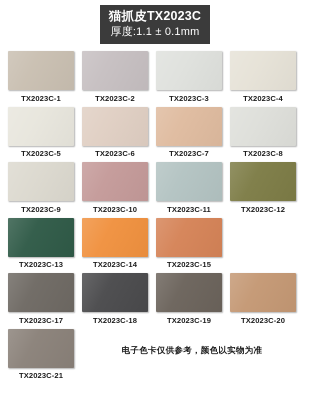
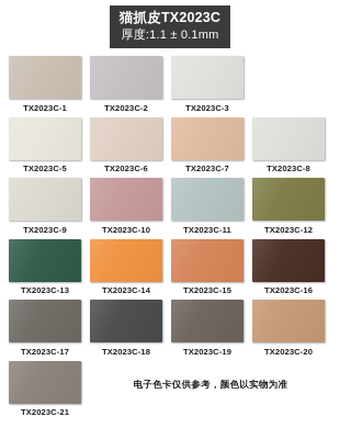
  猫抓皮TX2023C
  厚度:1.1 ± 0.1mm
  TX2023C-1
  TX2023C-2
  TX2023C-3
- TX2023C-4
  TX2023C-5
  TX2023C-6
  TX2023C-7
  TX2023C-8
  TX2023C-9
  TX2023C-10
  TX2023C-11
  TX2023C-12
  TX2023C-13
  TX2023C-14
  TX2023C-15
+ TX2023C-16
  TX2023C-17
  TX2023C-18
  TX2023C-19
  TX2023C-20
  TX2023C-21
  电子色卡仅供参考，颜色以实物为准
